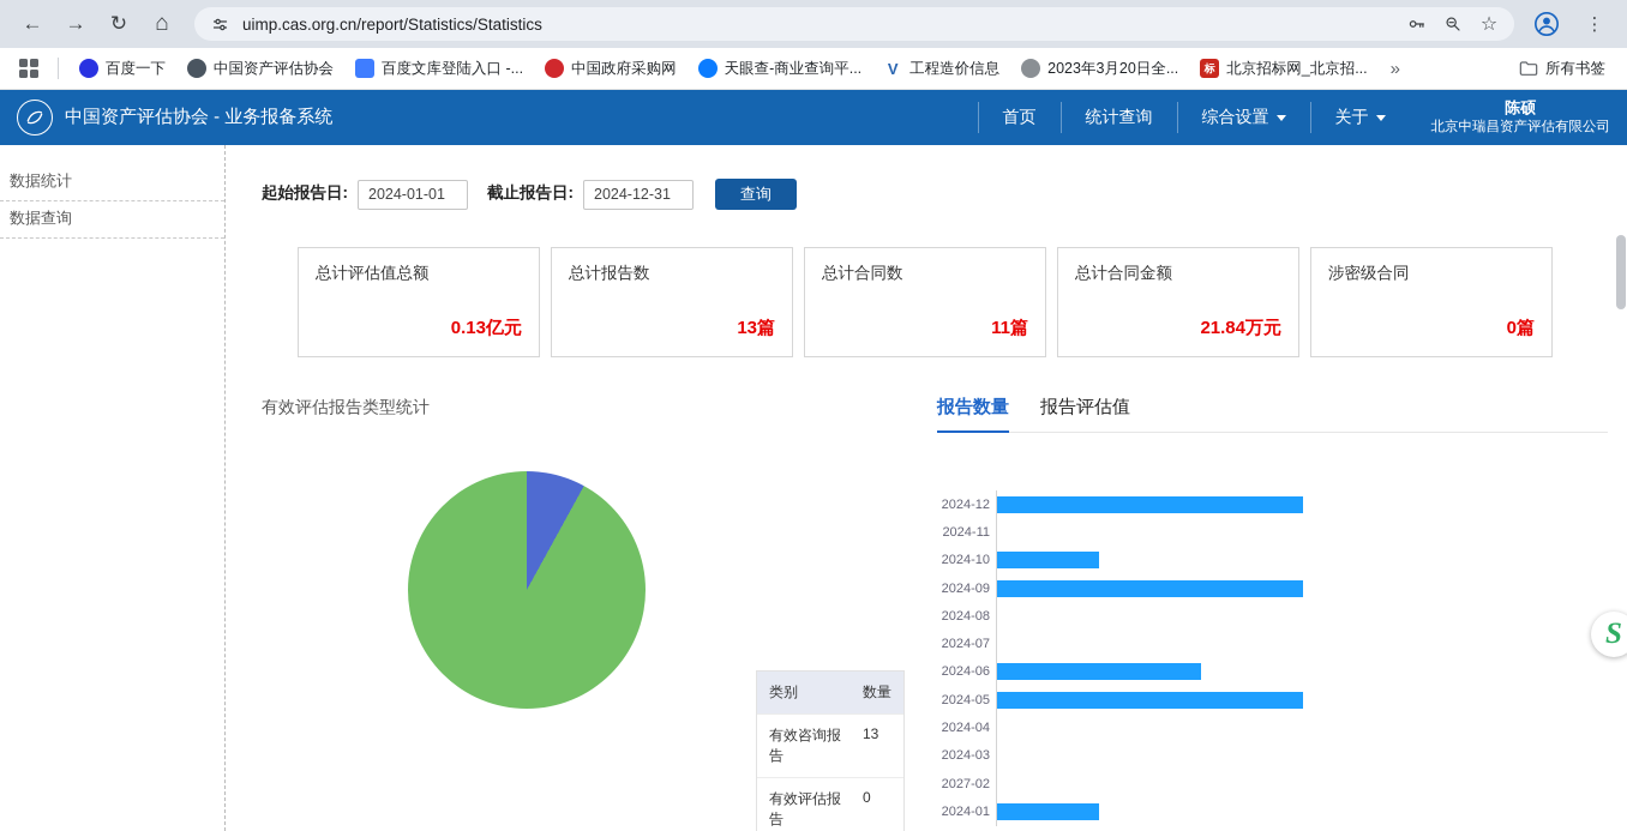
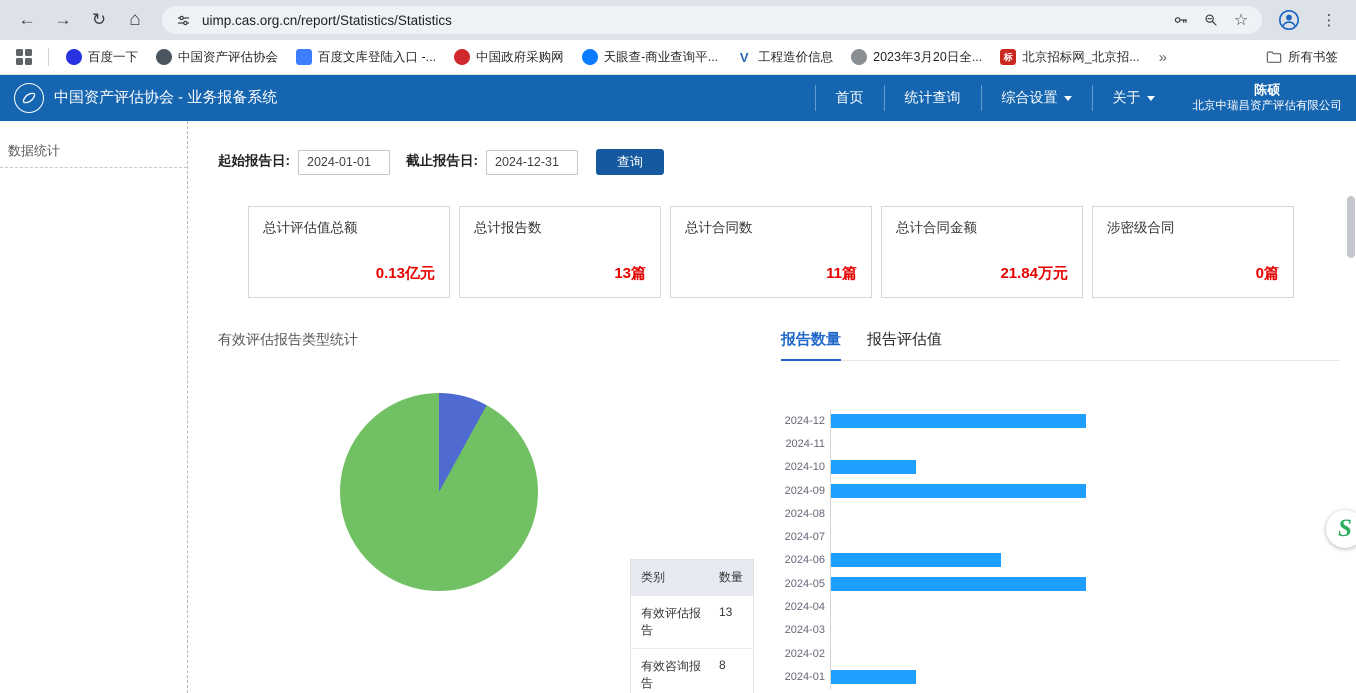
  ←
  →
  ↻
  ⌂
  uimp.cas.org.cn/report/Statistics/Statistics
  ☆
  ⋮
  百度一下
  中国资产评估协会
  百度文库登陆入口 -...
  中国政府采购网
  天眼查-商业查询平...
  V
  工程造价信息
  2023年3月20日全...
  标
  北京招标网_北京招...
  »
  所有书签
  中国资产评估协会 - 业务报备系统
  首页
  统计查询
  综合设置
  关于
  陈硕
  北京中瑞昌资产评估有限公司
  数据统计
- 数据查询
  起始报告日:
  2024-01-01
  截止报告日:
  2024-12-31
  查询
  总计评估值总额
  0.13亿元
  总计报告数
  13篇
  总计合同数
  11篇
  总计合同金额
  21.84万元
  涉密级合同
  0篇
  有效评估报告类型统计
  类别
  数量
- 有效咨询报告
+ 有效评估报告
  13
- 有效评估报告
+ 有效咨询报告
- 0
+ 8
  报告数量
  报告评估值
  2024-12
  2024-11
  2024-10
  2024-09
  2024-08
  2024-07
  2024-06
  2024-05
  2024-04
  2024-03
- 2027-02
+ 2024-02
  2024-01
  S
